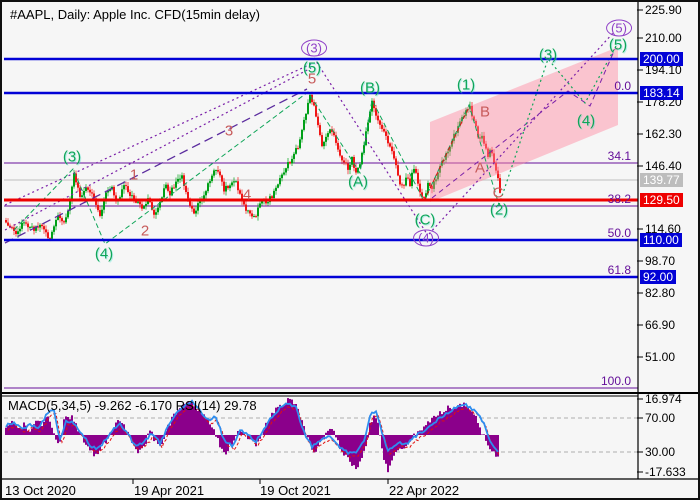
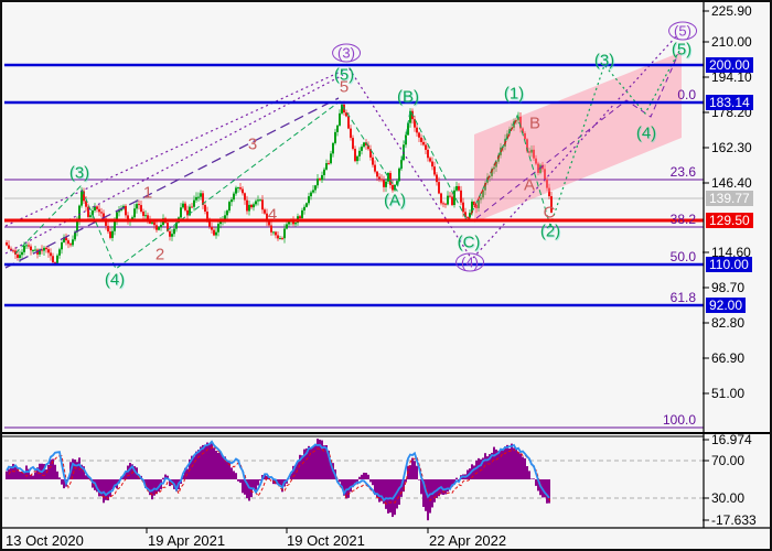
- #AAPL, Daily: Apple Inc. CFD(15min delay)
  (3)
  (5)
  (4)
  (3)
  (4)
  (5)
  (A)
  (B)
  (C)
  (1)
  (2)
  (3)
  (4)
  (5)
  1
  2
  3
  4
  5
  A
  B
  C
  0.0
- 34.1
+ 23.6
  38.2
  50.0
  61.8
  100.0
  225.90
  210.00
  194.10
  178.20
  162.30
  146.40
  114.60
  98.70
  82.80
  66.90
  51.00
  200.00
  183.14
  139.77
  129.50
  110.00
  92.00
- MACD(5,34,5) -9.262 -6.170 RSI(14) 29.78
  16.974
  70.00
  30.00
  -17.633
  13 Oct 2020
  19 Apr 2021
  19 Oct 2021
  22 Apr 2022
